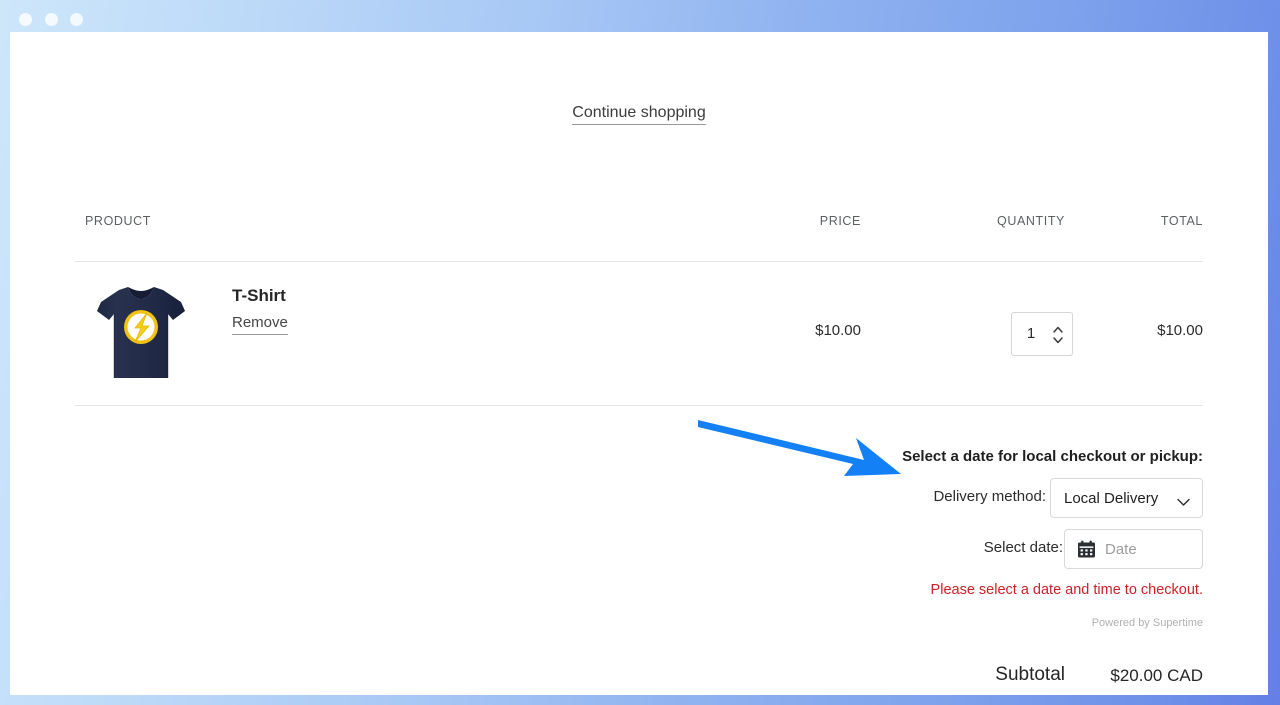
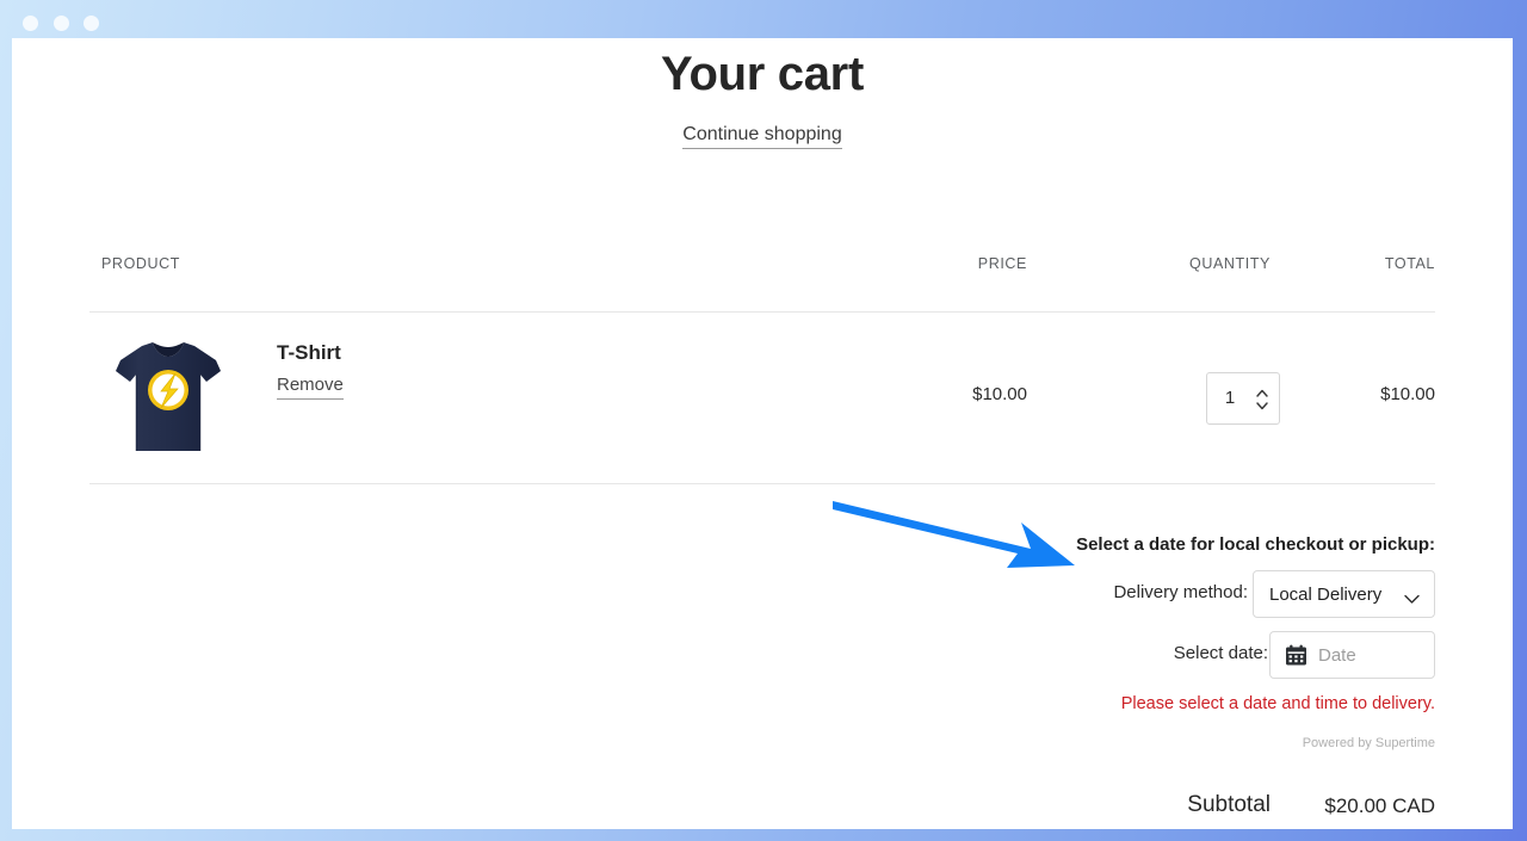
+ Your cart
  Continue shopping
  PRODUCT
  PRICE
  QUANTITY
  TOTAL
  T-Shirt
  Remove
  $10.00
  1
  $10.00
  Select a date for local checkout or pickup:
  Delivery method:
  Local Delivery
  Select date:
  Date
- Please select a date and time to checkout.
+ Please select a date and time to delivery.
  Powered by Supertime
  Subtotal
  $20.00 CAD
